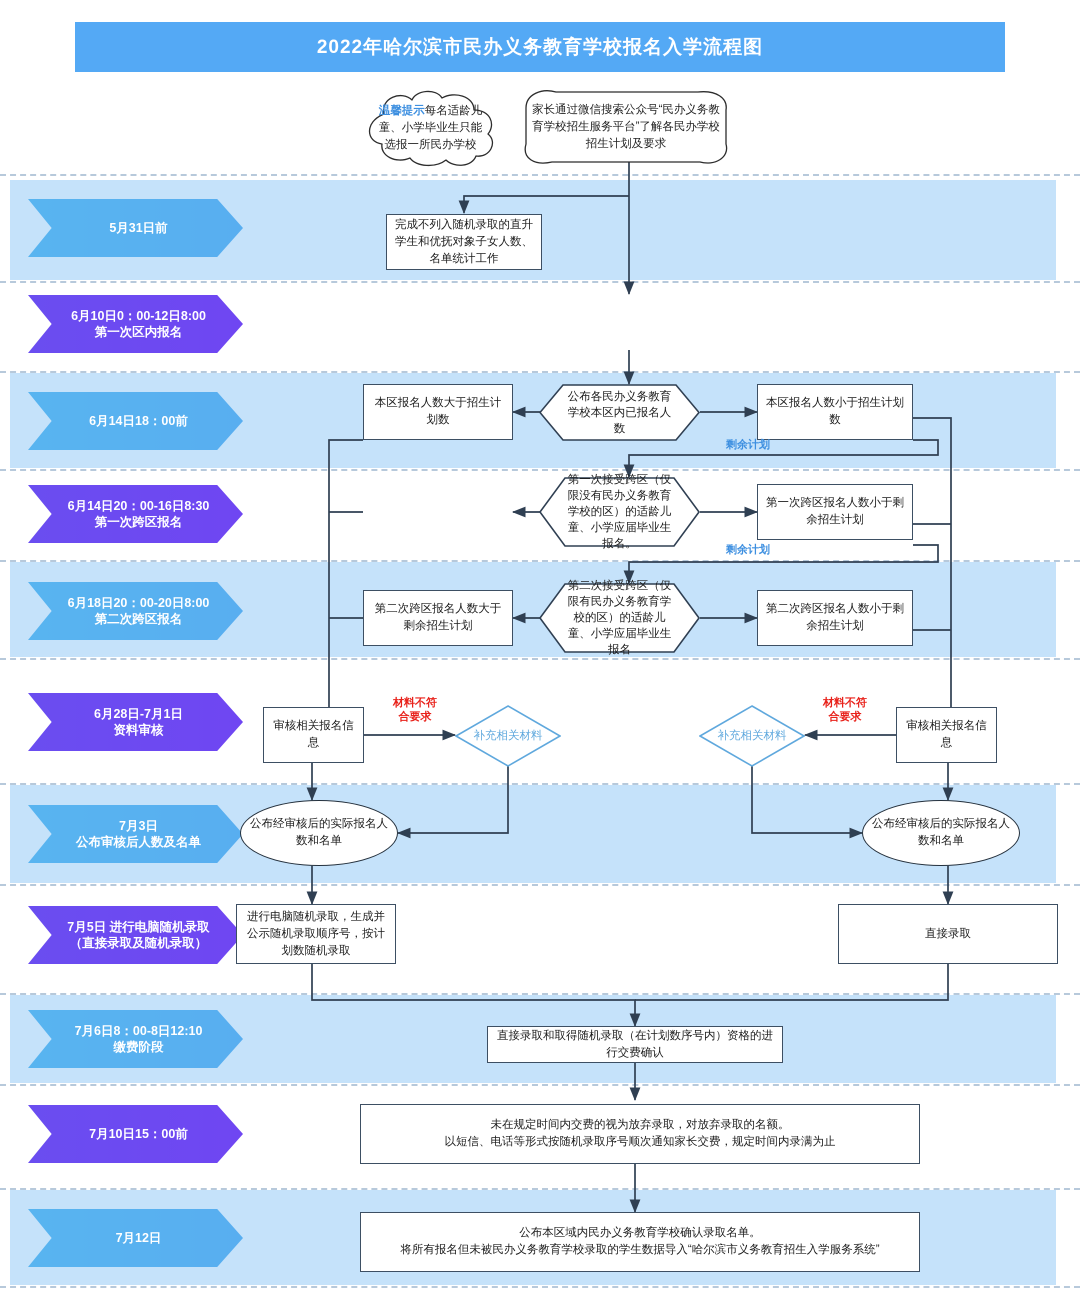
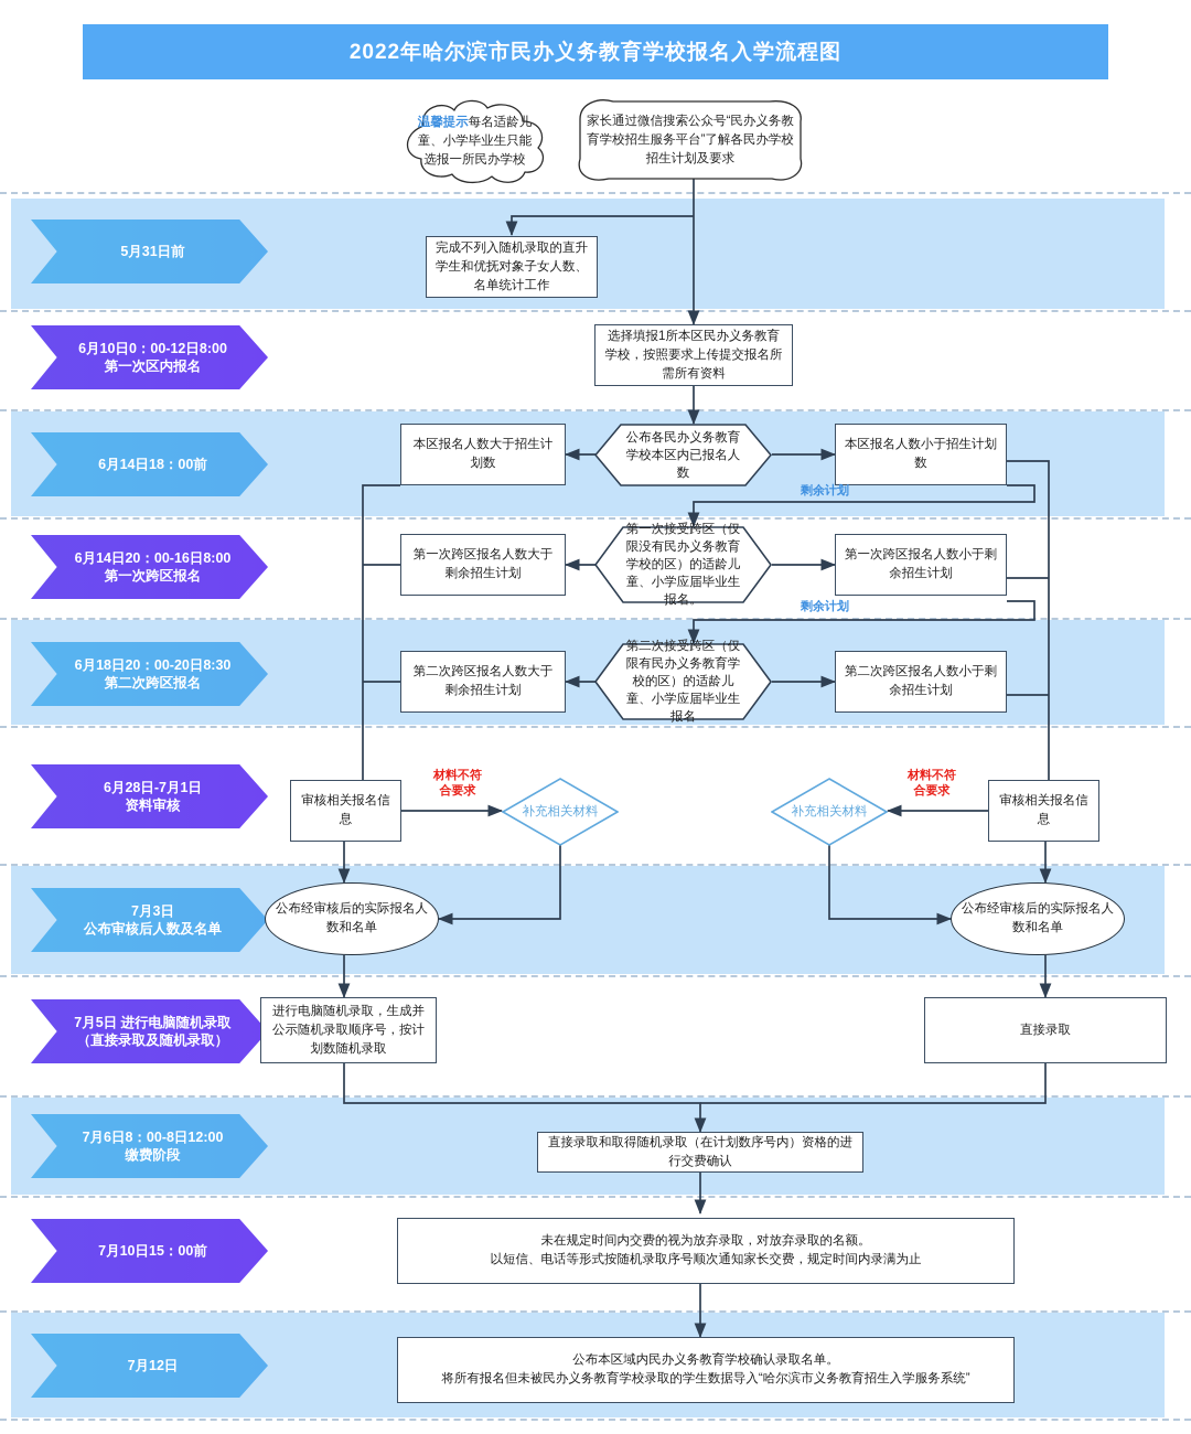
  2022年哈尔滨市民办义务教育学校报名入学流程图
  5月31日前
  6月10日0：00-12日8:00
  第一次区内报名
  6月14日18：00前
- 6月14日20：00-16日8:30
+ 6月14日20：00-16日8:00
  第一次跨区报名
- 6月18日20：00-20日8:00
+ 6月18日20：00-20日8:30
  第二次跨区报名
  6月28日-7月1日
  资料审核
  7月3日
  公布审核后人数及名单
  7月5日 进行电脑随机录取
  （直接录取及随机录取）
- 7月6日8：00-8日12:10
+ 7月6日8：00-8日12:00
  缴费阶段
  7月10日15：00前
  7月12日
  温馨提示每名适龄儿童、小学毕业生只能选报一所民办学校
  家长通过微信搜索公众号“民办义务教育学校招生服务平台”了解各民办学校招生计划及要求
  完成不列入随机录取的直升学生和优抚对象子女人数、名单统计工作
+ 选择填报1所本区民办义务教育学校，按照要求上传提交报名所需所有资料
  本区报名人数大于招生计划数
  本区报名人数小于招生计划数
+ 第一次跨区报名人数大于剩余招生计划
  第一次跨区报名人数小于剩余招生计划
  第二次跨区报名人数大于剩余招生计划
  第二次跨区报名人数小于剩余招生计划
  审核相关报名信息
  审核相关报名信息
  进行电脑随机录取，生成并公示随机录取顺序号，按计划数随机录取
  直接录取
  直接录取和取得随机录取（在计划数序号内）资格的进行交费确认
  未在规定时间内交费的视为放弃录取，对放弃录取的名额。
  以短信、电话等形式按随机录取序号顺次通知家长交费，规定时间内录满为止
  公布本区域内民办义务教育学校确认录取名单。
  将所有报名但未被民办义务教育学校录取的学生数据导入“哈尔滨市义务教育招生入学服务系统”
  公布各民办义务教育学校本区内已报名人数
  第一次接受跨区（仅限没有民办义务教育学校的区）的适龄儿童、小学应届毕业生报名。
  第二次接受跨区（仅限有民办义务教育学校的区）的适龄儿童、小学应届毕业生报名
  补充相关材料
  补充相关材料
  公布经审核后的实际报名人数和名单
  公布经审核后的实际报名人数和名单
  剩余计划
  剩余计划
  材料不符
  合要求
  材料不符
  合要求
